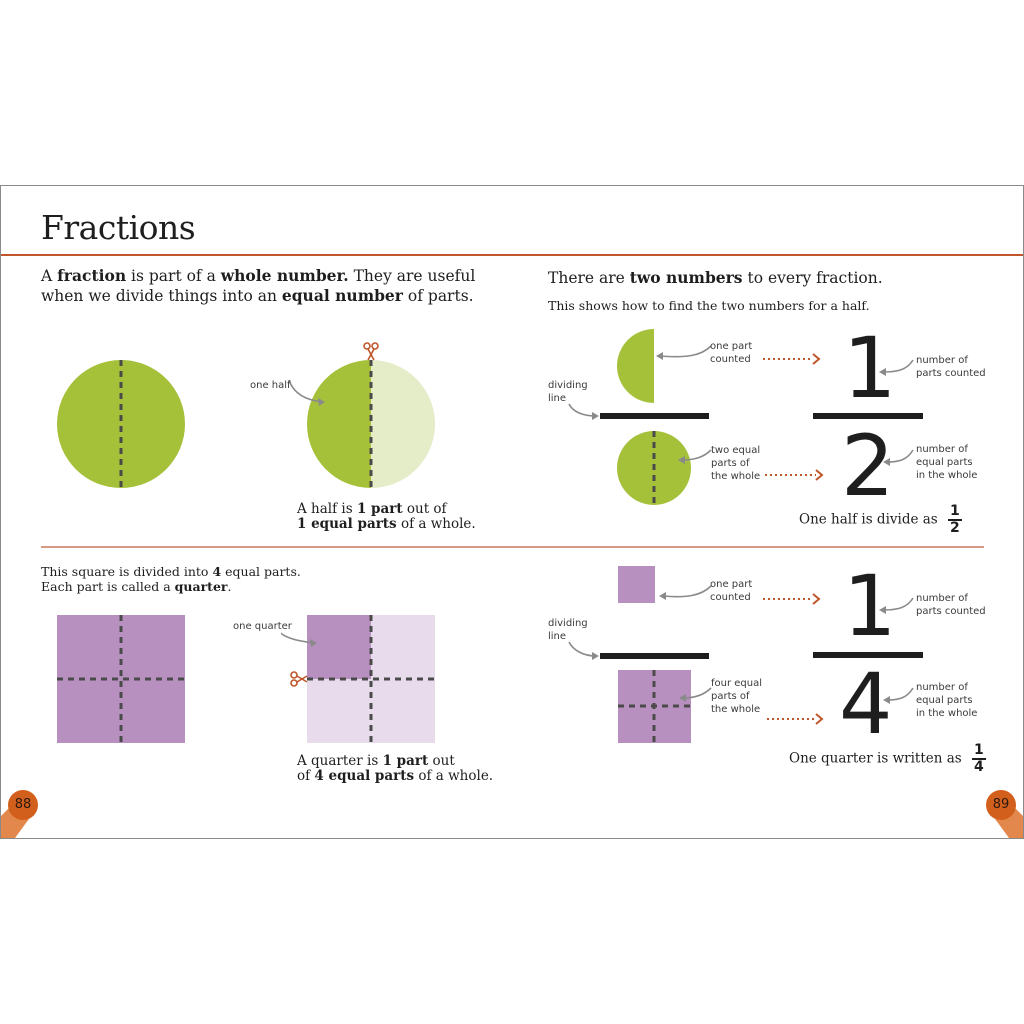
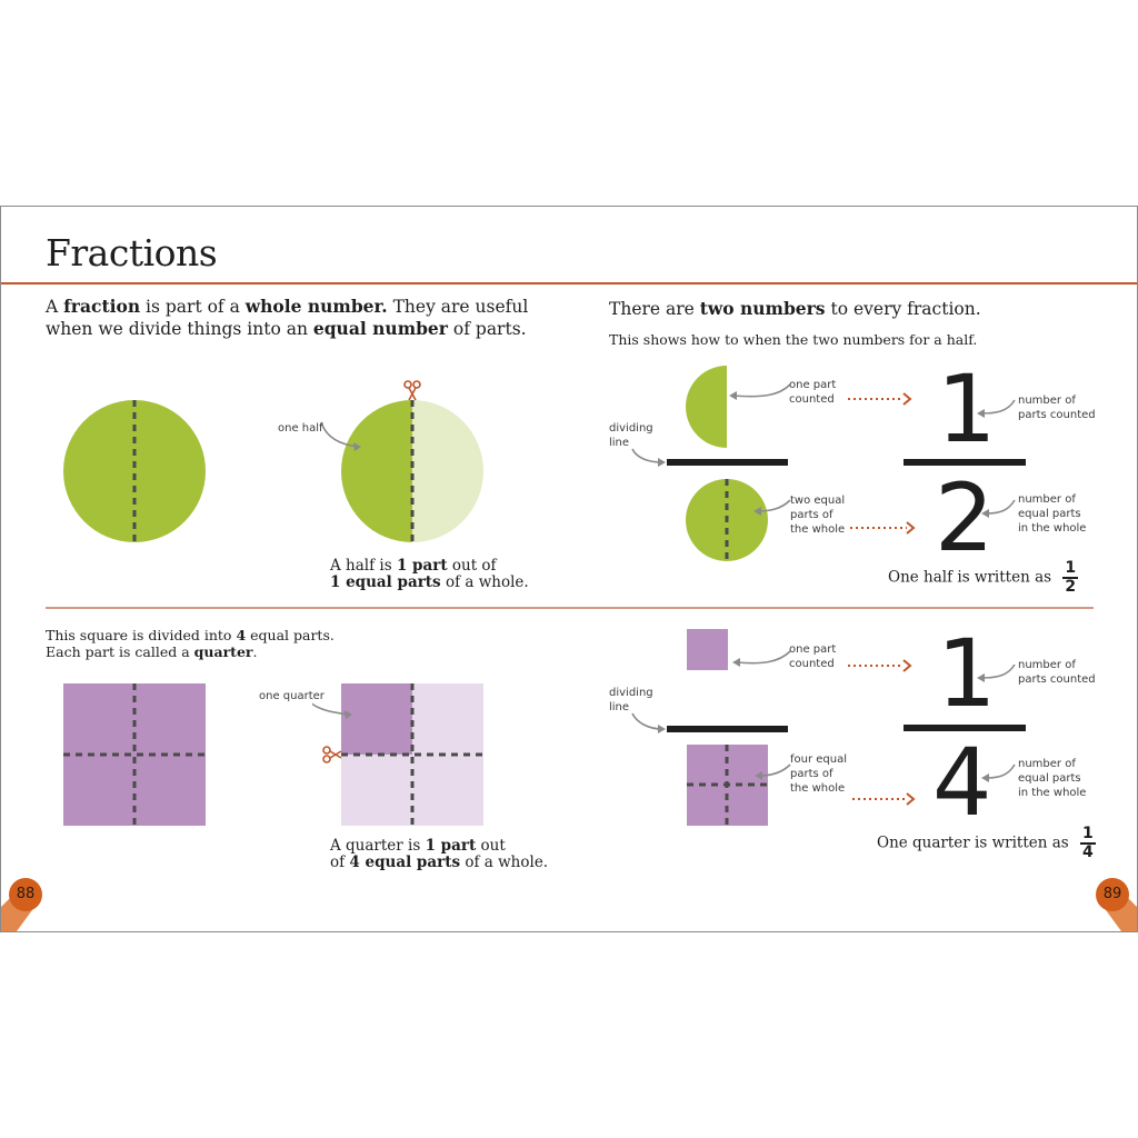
  Fractions
  A fraction is part of a whole number. They are useful when we divide things into an equal number of parts.
  one half
  A half is 1 part out of
  1 equal parts of a whole.
  This square is divided into 4 equal parts.
  Each part is called a quarter.
  one quarter
  A quarter is 1 part out
  of 4 equal parts of a whole.
  There are two numbers to every fraction.
- This shows how to find the two numbers for a half.
+ This shows how to when the two numbers for a half.
  one part
  counted
  dividing
  line
  two equal
  parts of
  the whole
  1
  2
  number of
  parts counted
  number of
  equal parts
  in the whole
- One half is divide as
+ One half is written as
  1
  2
  one part
  counted
  dividing
  line
  four equal
  parts of
  the whole
  1
  4
  number of
  parts counted
  number of
  equal parts
  in the whole
  One quarter is written as
  1
  4
  88
  89
